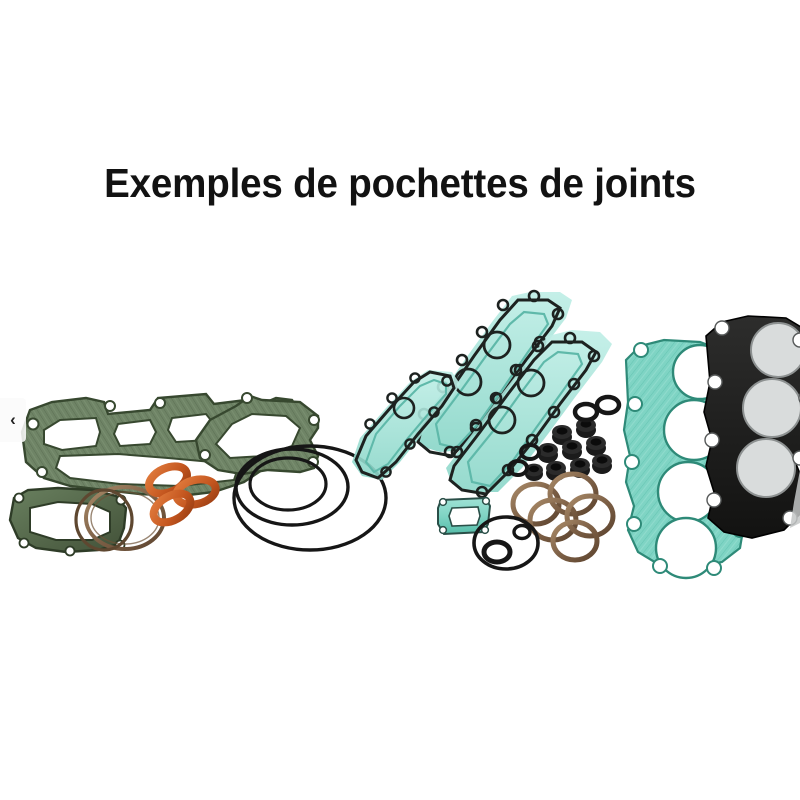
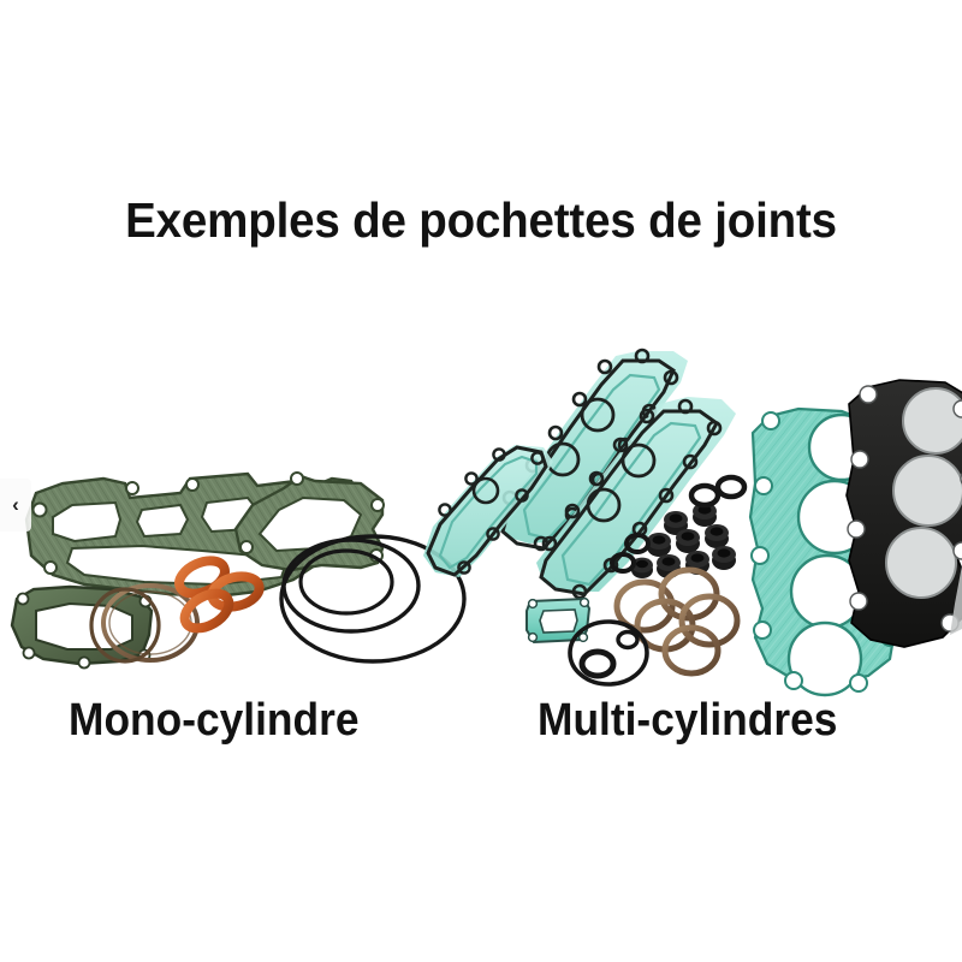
  Exemples de pochettes de joints
+ Mono-cylindre
+ Multi-cylindres
  ‹
